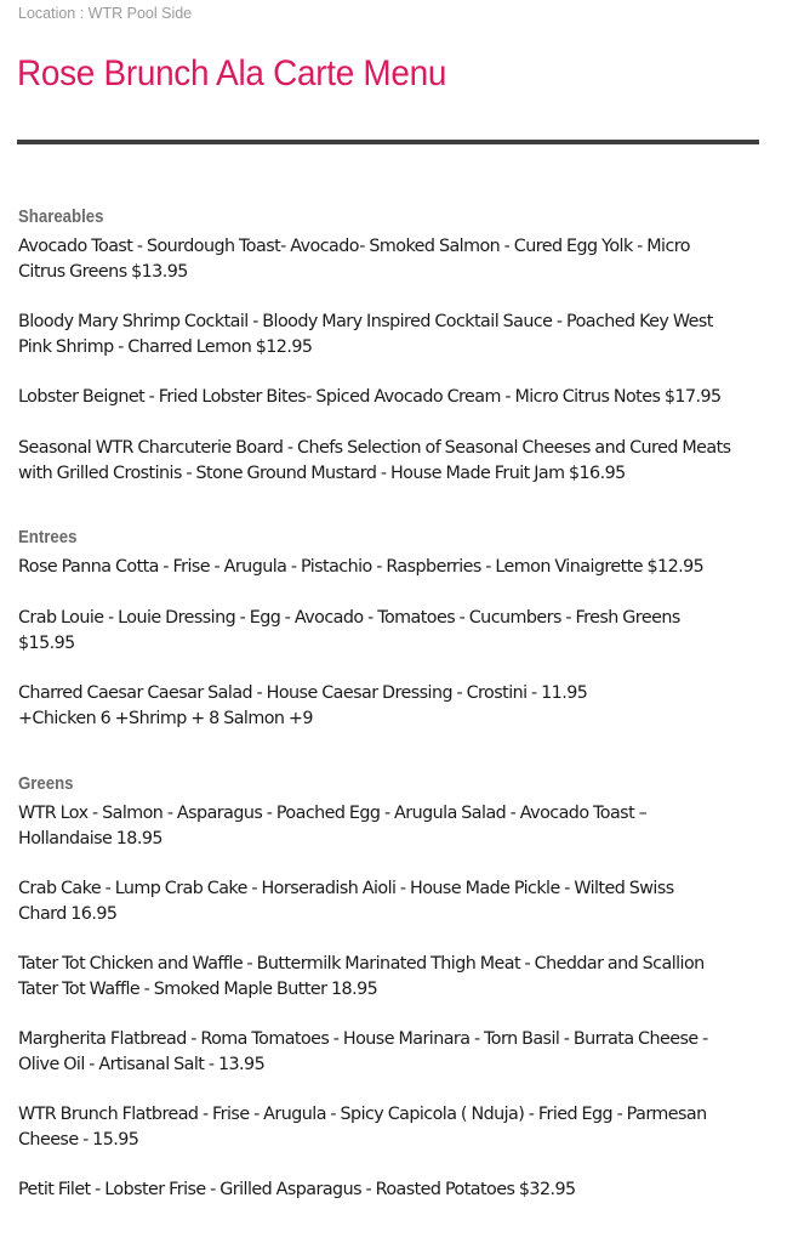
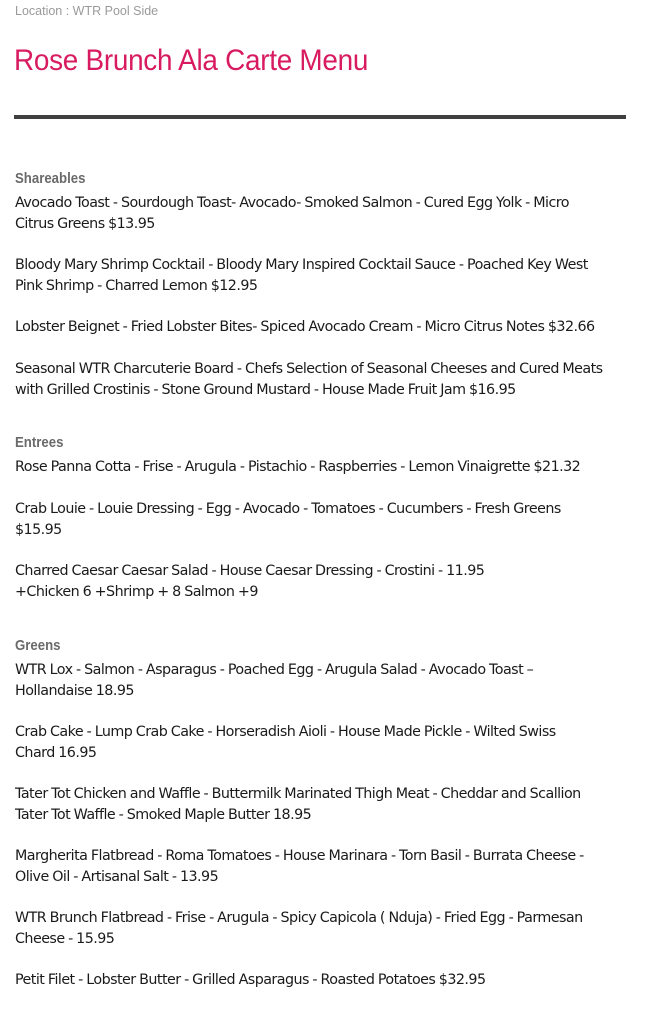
  Location : WTR Pool Side
  Rose Brunch Ala Carte Menu
  Shareables
  Avocado Toast - Sourdough Toast- Avocado- Smoked Salmon - Cured Egg Yolk - Micro
  Citrus Greens $13.95
  Bloody Mary Shrimp Cocktail - Bloody Mary Inspired Cocktail Sauce - Poached Key West
  Pink Shrimp - Charred Lemon $12.95
- Lobster Beignet - Fried Lobster Bites- Spiced Avocado Cream - Micro Citrus Notes $17.95
+ Lobster Beignet - Fried Lobster Bites- Spiced Avocado Cream - Micro Citrus Notes $32.66
  Seasonal WTR Charcuterie Board - Chefs Selection of Seasonal Cheeses and Cured Meats
  with Grilled Crostinis - Stone Ground Mustard - House Made Fruit Jam $16.95
  Entrees
- Rose Panna Cotta - Frise - Arugula - Pistachio - Raspberries - Lemon Vinaigrette $12.95
+ Rose Panna Cotta - Frise - Arugula - Pistachio - Raspberries - Lemon Vinaigrette $21.32
  Crab Louie - Louie Dressing - Egg - Avocado - Tomatoes - Cucumbers - Fresh Greens
  $15.95
  Charred Caesar Caesar Salad - House Caesar Dressing - Crostini - 11.95
  +Chicken 6 +Shrimp + 8 Salmon +9
  Greens
  WTR Lox - Salmon - Asparagus - Poached Egg - Arugula Salad - Avocado Toast –
  Hollandaise 18.95
  Crab Cake - Lump Crab Cake - Horseradish Aioli - House Made Pickle - Wilted Swiss
  Chard 16.95
  Tater Tot Chicken and Waffle - Buttermilk Marinated Thigh Meat - Cheddar and Scallion
  Tater Tot Waffle - Smoked Maple Butter 18.95
  Margherita Flatbread - Roma Tomatoes - House Marinara - Torn Basil - Burrata Cheese -
  Olive Oil - Artisanal Salt - 13.95
  WTR Brunch Flatbread - Frise - Arugula - Spicy Capicola ( Nduja) - Fried Egg - Parmesan
  Cheese - 15.95
- Petit Filet - Lobster Frise - Grilled Asparagus - Roasted Potatoes $32.95
+ Petit Filet - Lobster Butter - Grilled Asparagus - Roasted Potatoes $32.95
